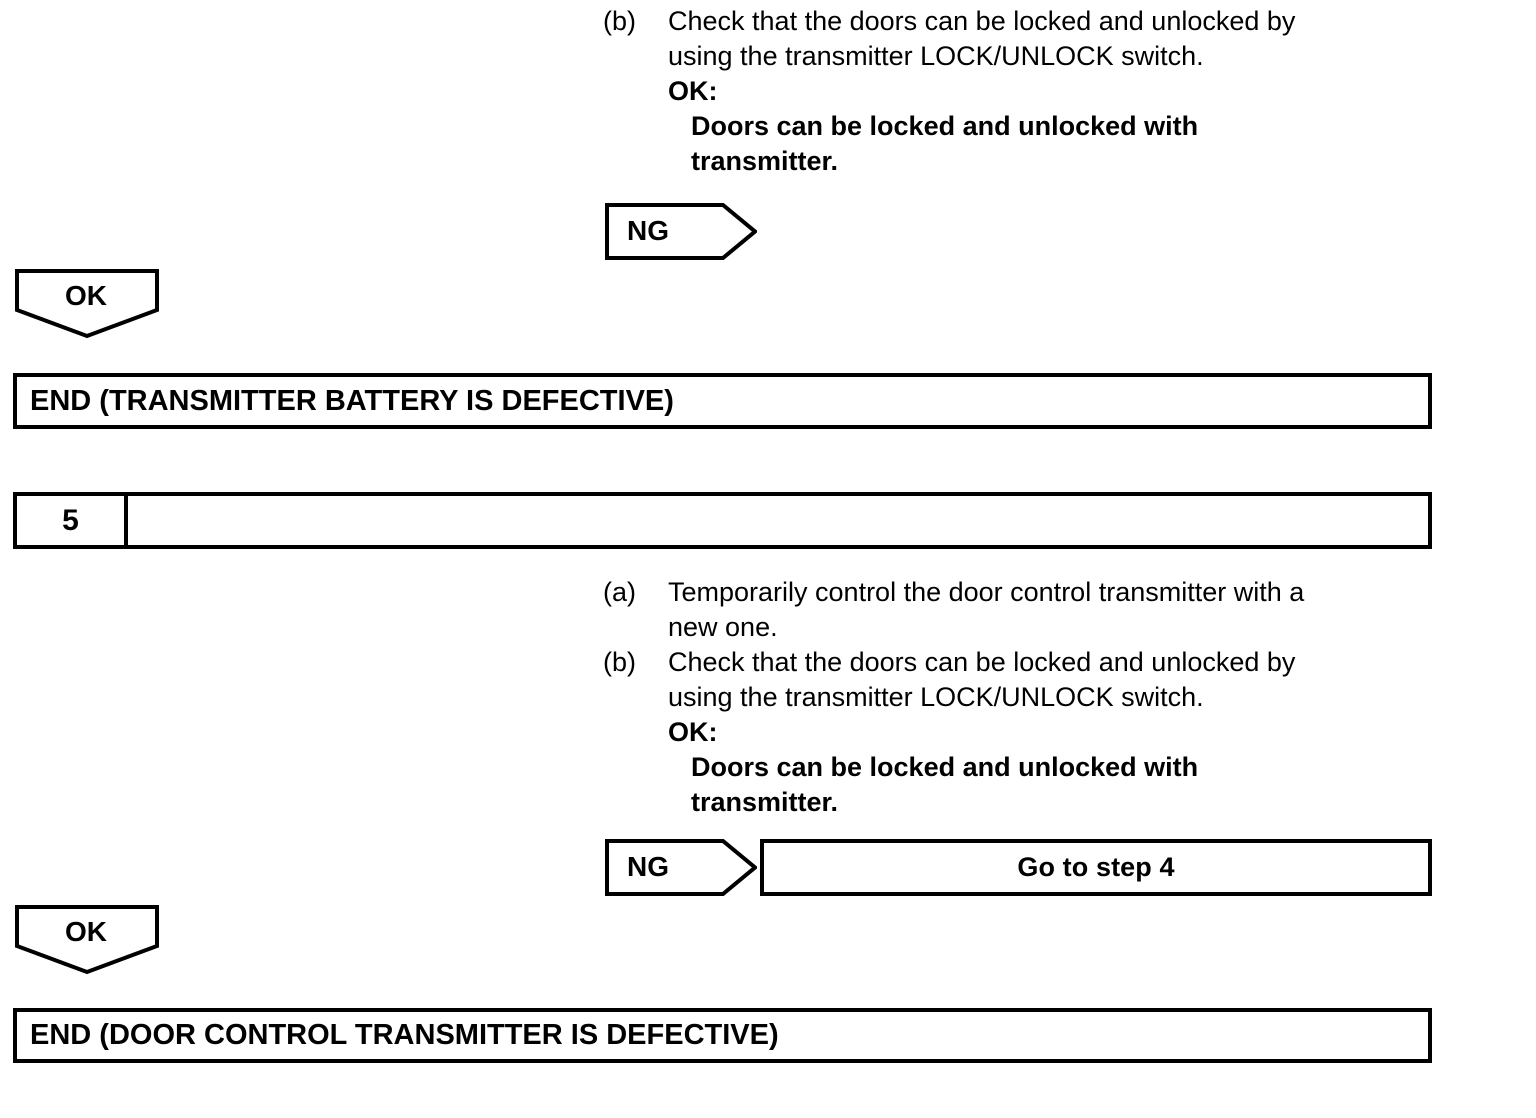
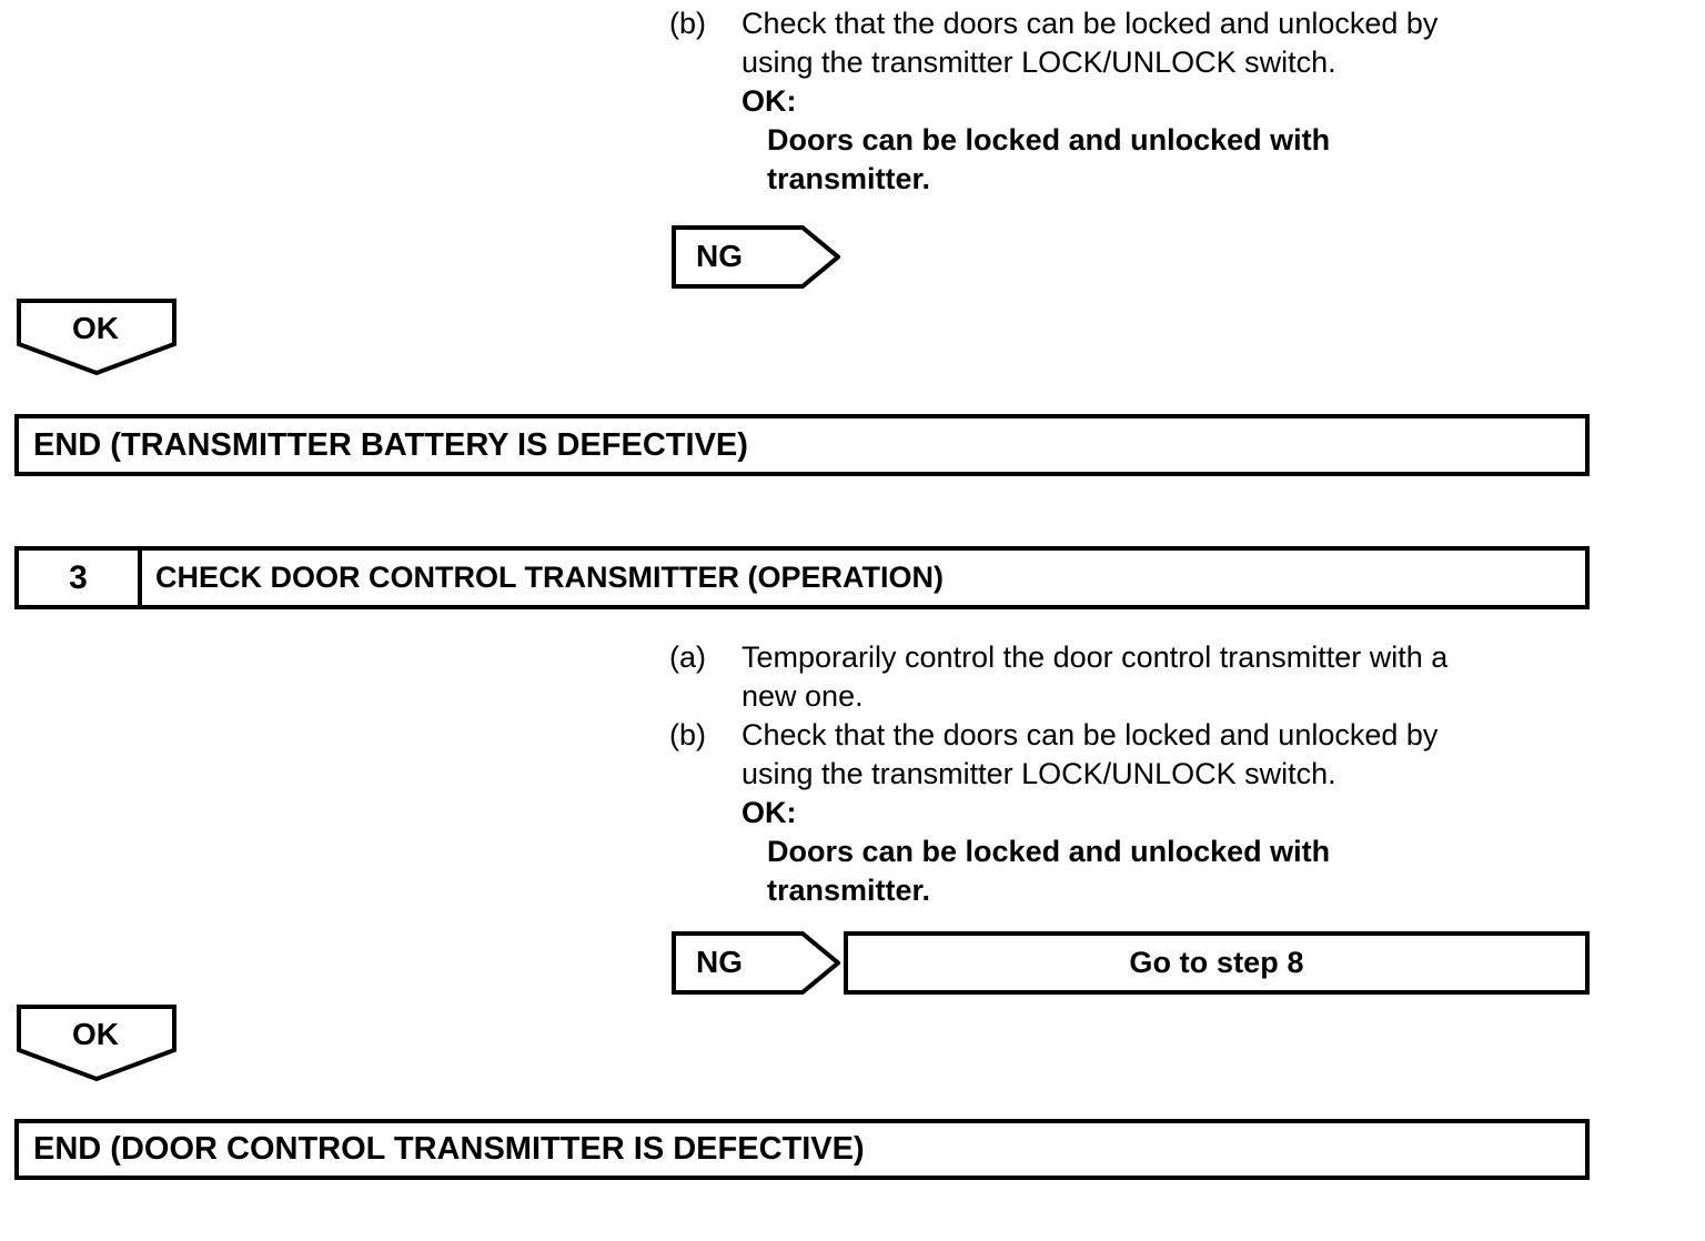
  (b)
  Check that the doors can be locked and unlocked by
  using the transmitter LOCK/UNLOCK switch.
  OK:
  Doors can be locked and unlocked with
  transmitter.
  NG
  OK
  END (TRANSMITTER BATTERY IS DEFECTIVE)
- 5
+ 3
+ CHECK DOOR CONTROL TRANSMITTER (OPERATION)
  (a)
  Temporarily control the door control transmitter with a
  new one.
  (b)
  Check that the doors can be locked and unlocked by
  using the transmitter LOCK/UNLOCK switch.
  OK:
  Doors can be locked and unlocked with
  transmitter.
  NG
- Go to step 4
+ Go to step 8
  OK
  END (DOOR CONTROL TRANSMITTER IS DEFECTIVE)
